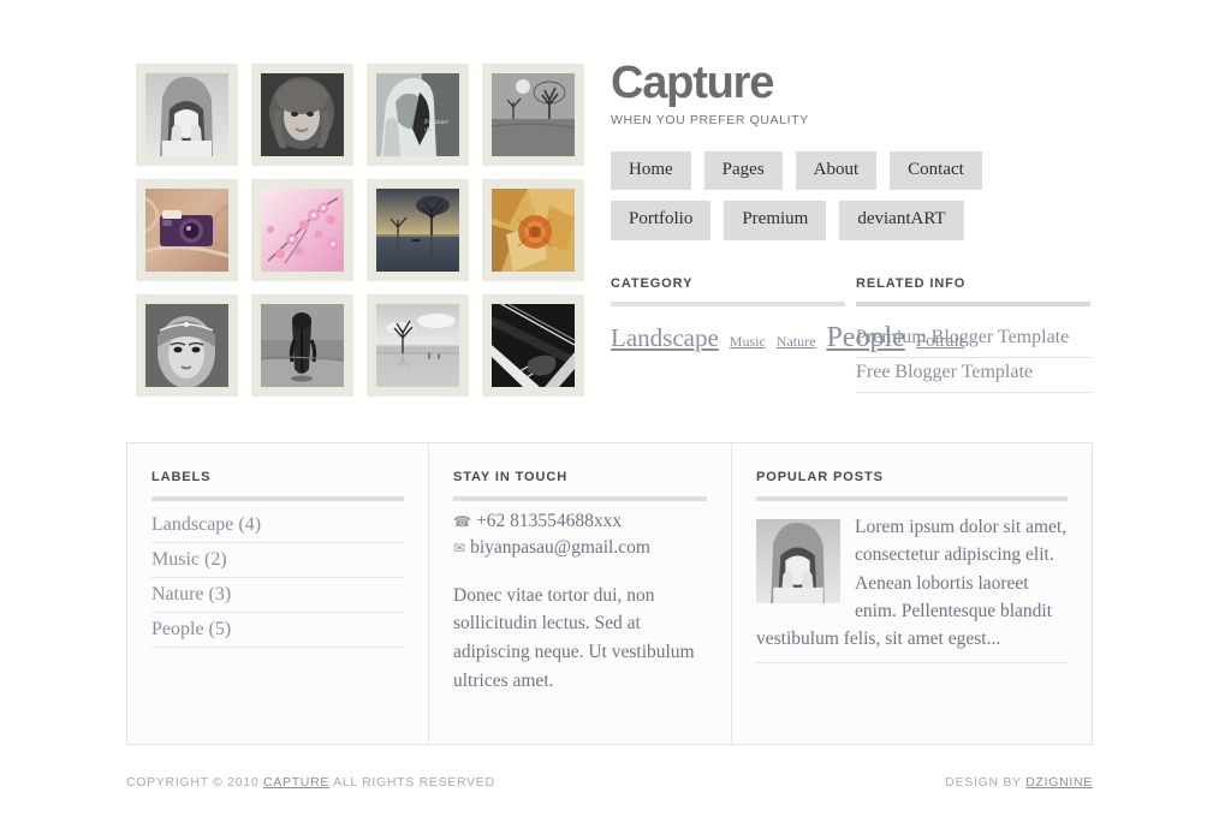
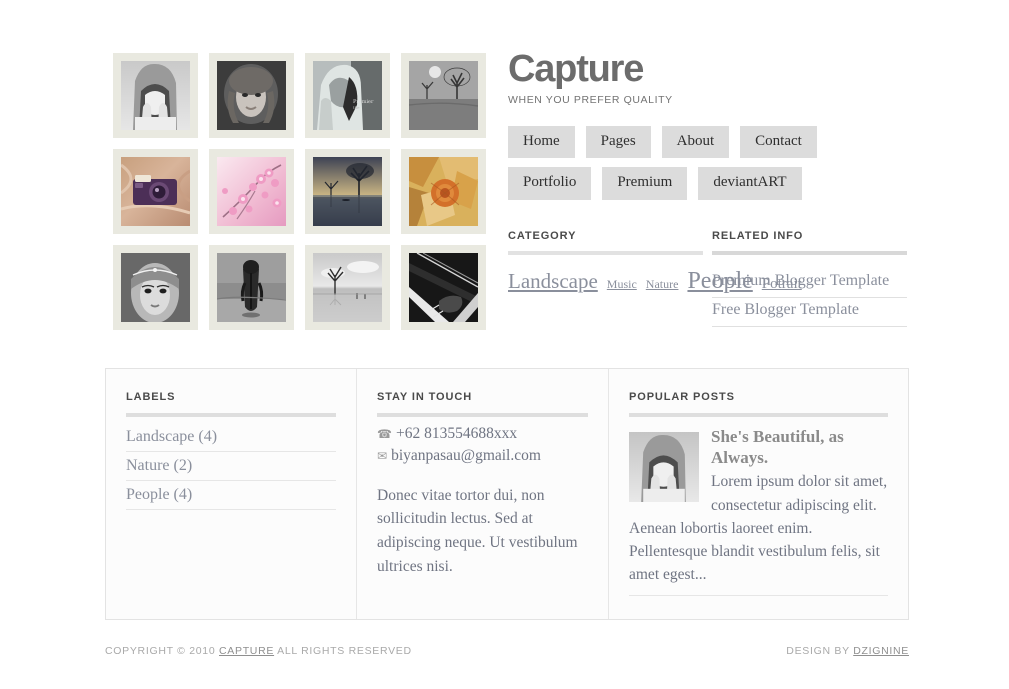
  Capture
  WHEN YOU PREFER QUALITY
  Home Pages About Contact Portfolio Premium deviantART
  CATEGORY
  Landscape Music Nature People Potrait
  RELATED INFO
  Premium Blogger Template
  Free Blogger Template
  LABELS
  Landscape (4)
- Music (2)
- Nature (3)
+ Nature (2)
- People (5)
+ People (4)
  STAY IN TOUCH
  ☎ +62 813554688xxx
  ✉ biyanpasau@gmail.com
- Donec vitae tortor dui, non sollicitudin lectus. Sed at adipiscing neque. Ut vestibulum ultrices amet.
+ Donec vitae tortor dui, non sollicitudin lectus. Sed at adipiscing neque. Ut vestibulum ultrices nisi.
  POPULAR POSTS
+ She's Beautiful, as Always.
  Lorem ipsum dolor sit amet, consectetur adipiscing elit. Aenean lobortis laoreet enim. Pellentesque blandit vestibulum felis, sit amet egest...
  COPYRIGHT © 2010 CAPTURE ALL RIGHTS RESERVED
  DESIGN BY DZIGNINE
